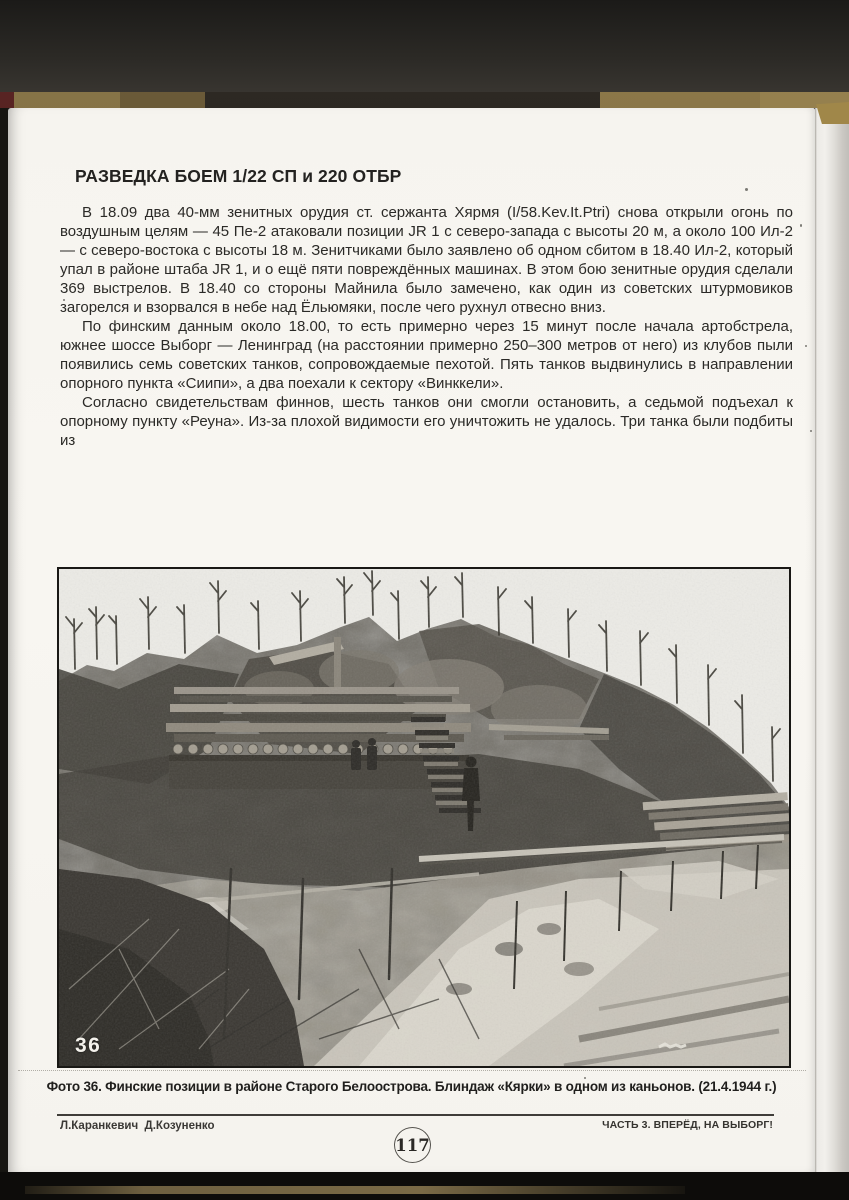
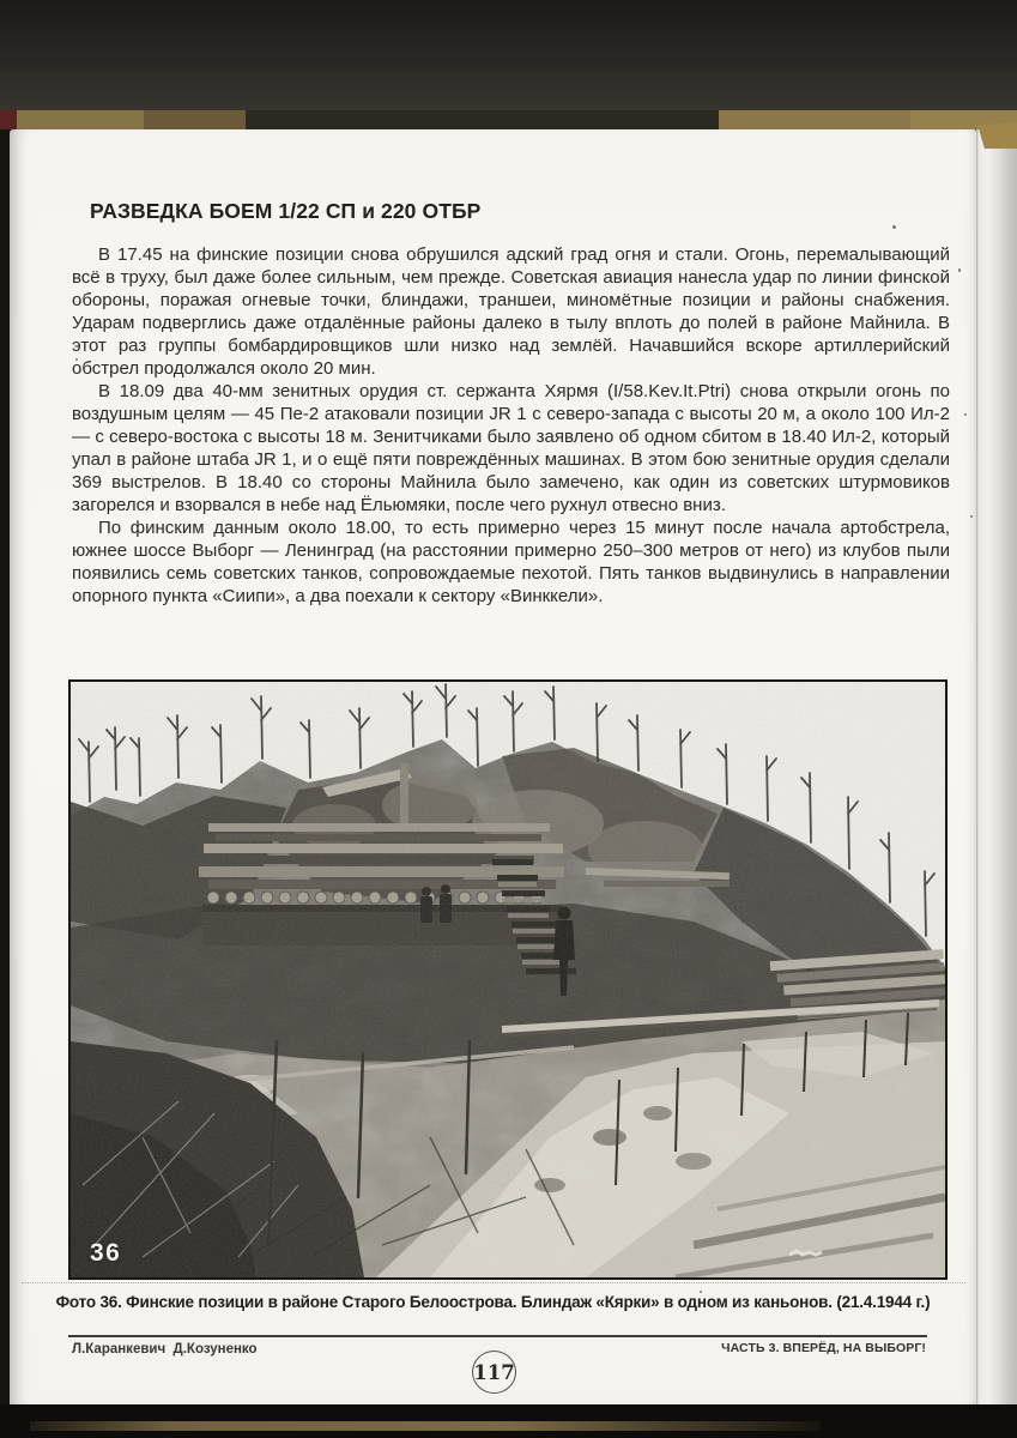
  РАЗВЕДКА БОЕМ 1/22 СП и 220 ОТБР
+ В 17.45 на финские позиции снова обрушился адский град огня и стали. Огонь, перемалывающий всё в труху, был даже более сильным, чем прежде. Советская авиация нанесла удар по линии финской обороны, поражая огневые точки, блиндажи, траншеи, миномётные позиции и районы снабжения. Ударам подверглись даже отдалённые районы далеко в тылу вплоть до полей в районе Майнила. В этот раз группы бомбардировщиков шли низко над землёй. Начавшийся вскоре артиллерийский обстрел продолжался около 20 мин.
  В 18.09 два 40-мм зенитных орудия ст. сержанта Хярмя (I/58.Kev.It.Ptri) снова открыли огонь по воздушным целям — 45 Пе-2 атаковали позиции JR 1 с северо-запада с высоты 20 м, а около 100 Ил-2 — с северо-востока с высоты 18 м. Зенитчиками было заявлено об одном сбитом в 18.40 Ил-2, который упал в районе штаба JR 1, и о ещё пяти повреждённых машинах. В этом бою зенитные орудия сделали 369 выстрелов. В 18.40 со стороны Майнила было замечено, как один из советских штурмовиков загорелся и взорвался в небе над Ёльюмяки, после чего рухнул отвесно вниз.
  По финским данным около 18.00, то есть примерно через 15 минут после начала артобстрела, южнее шоссе Выборг — Ленинград (на расстоянии примерно 250–300 метров от него) из клубов пыли появились семь советских танков, сопровождаемые пехотой. Пять танков выдвинулись в направлении опорного пункта «Сиипи», а два поехали к сектору «Винккели».
- Согласно свидетельствам финнов, шесть танков они смогли остановить, а седьмой подъехал к опорному пункту «Реуна». Из-за плохой видимости его уничтожить не удалось. Три танка были подбиты из
  36
  Фото 36. Финские позиции в районе Старого Белоострова. Блиндаж «Кярки» в одном из каньонов. (21.4.1944 г.)
  Л.Каранкевич Д.Козуненко
  ЧАСТЬ 3. ВПЕРЁД, НА ВЫБОРГ!
  117
